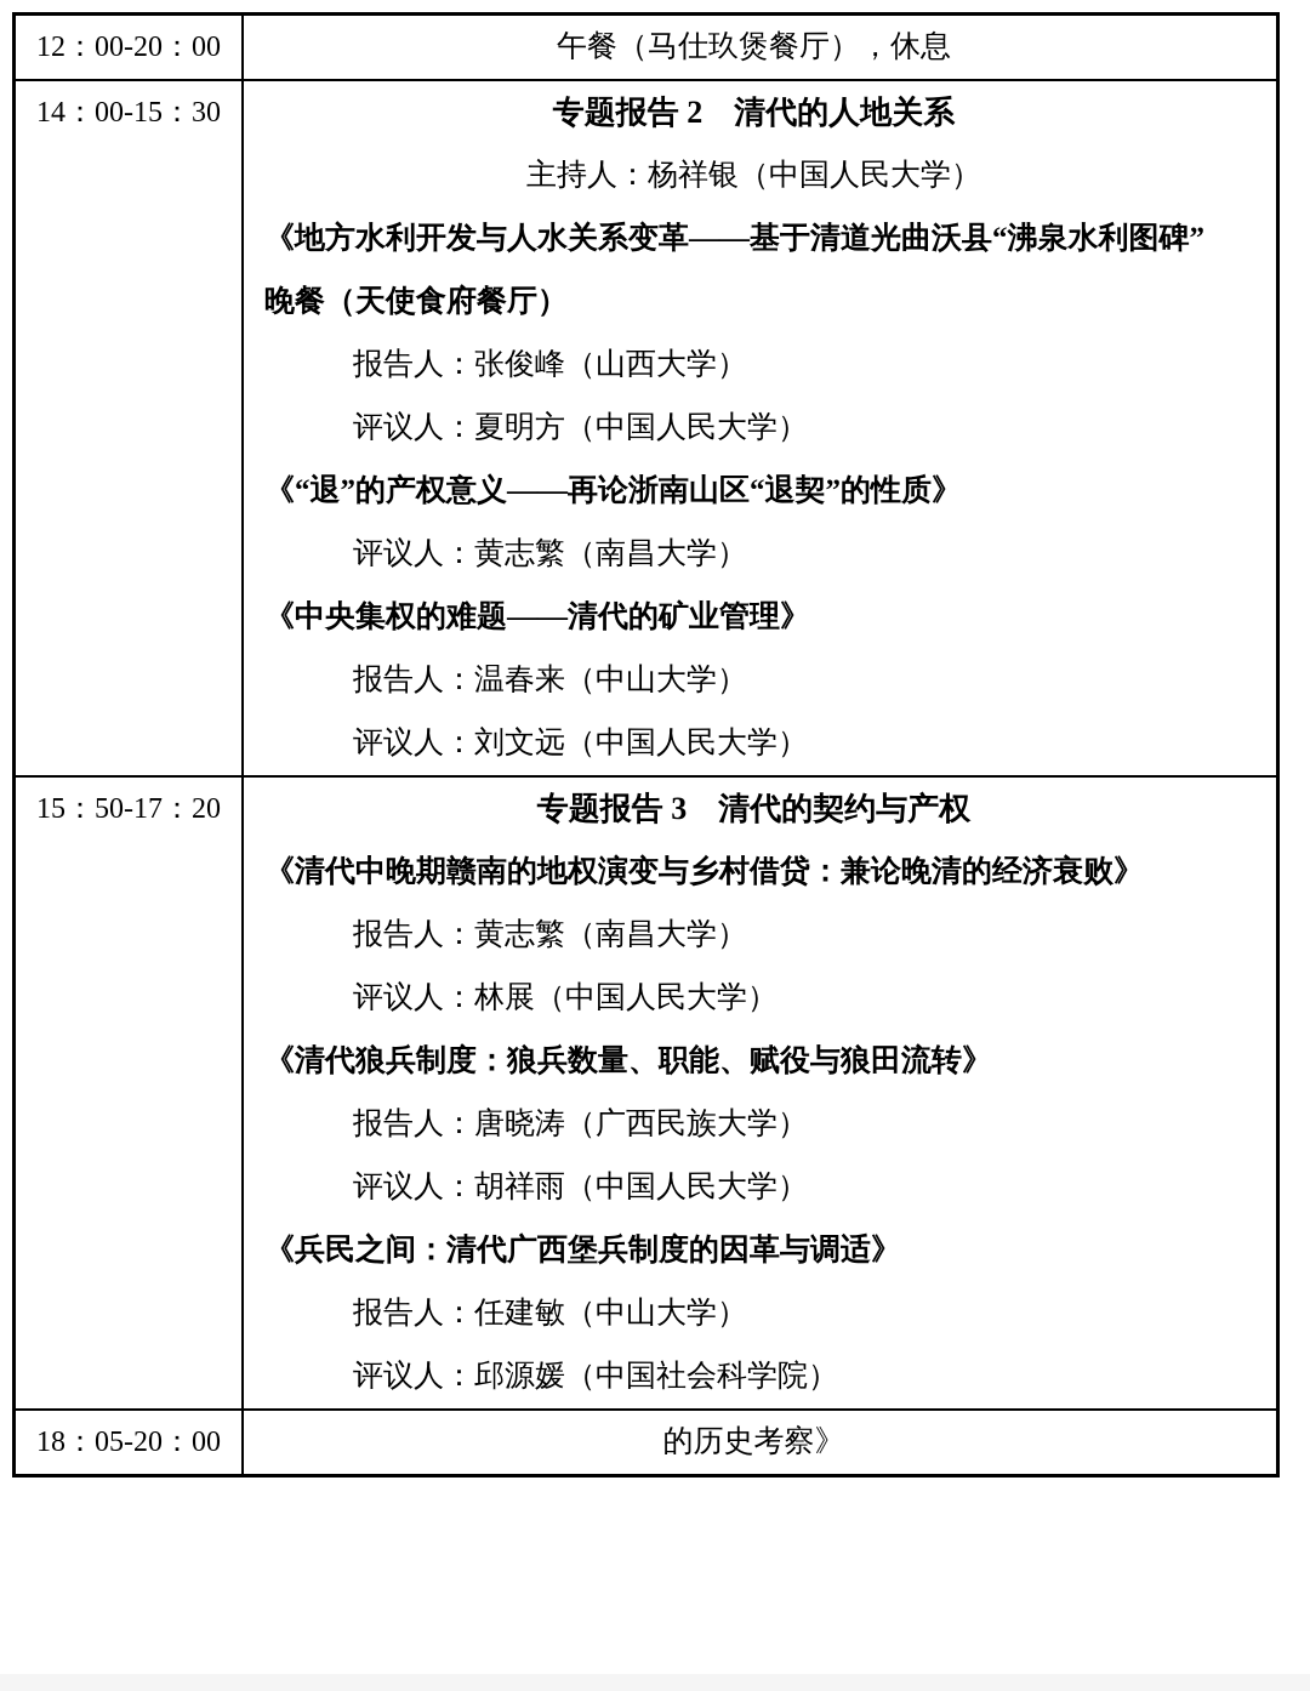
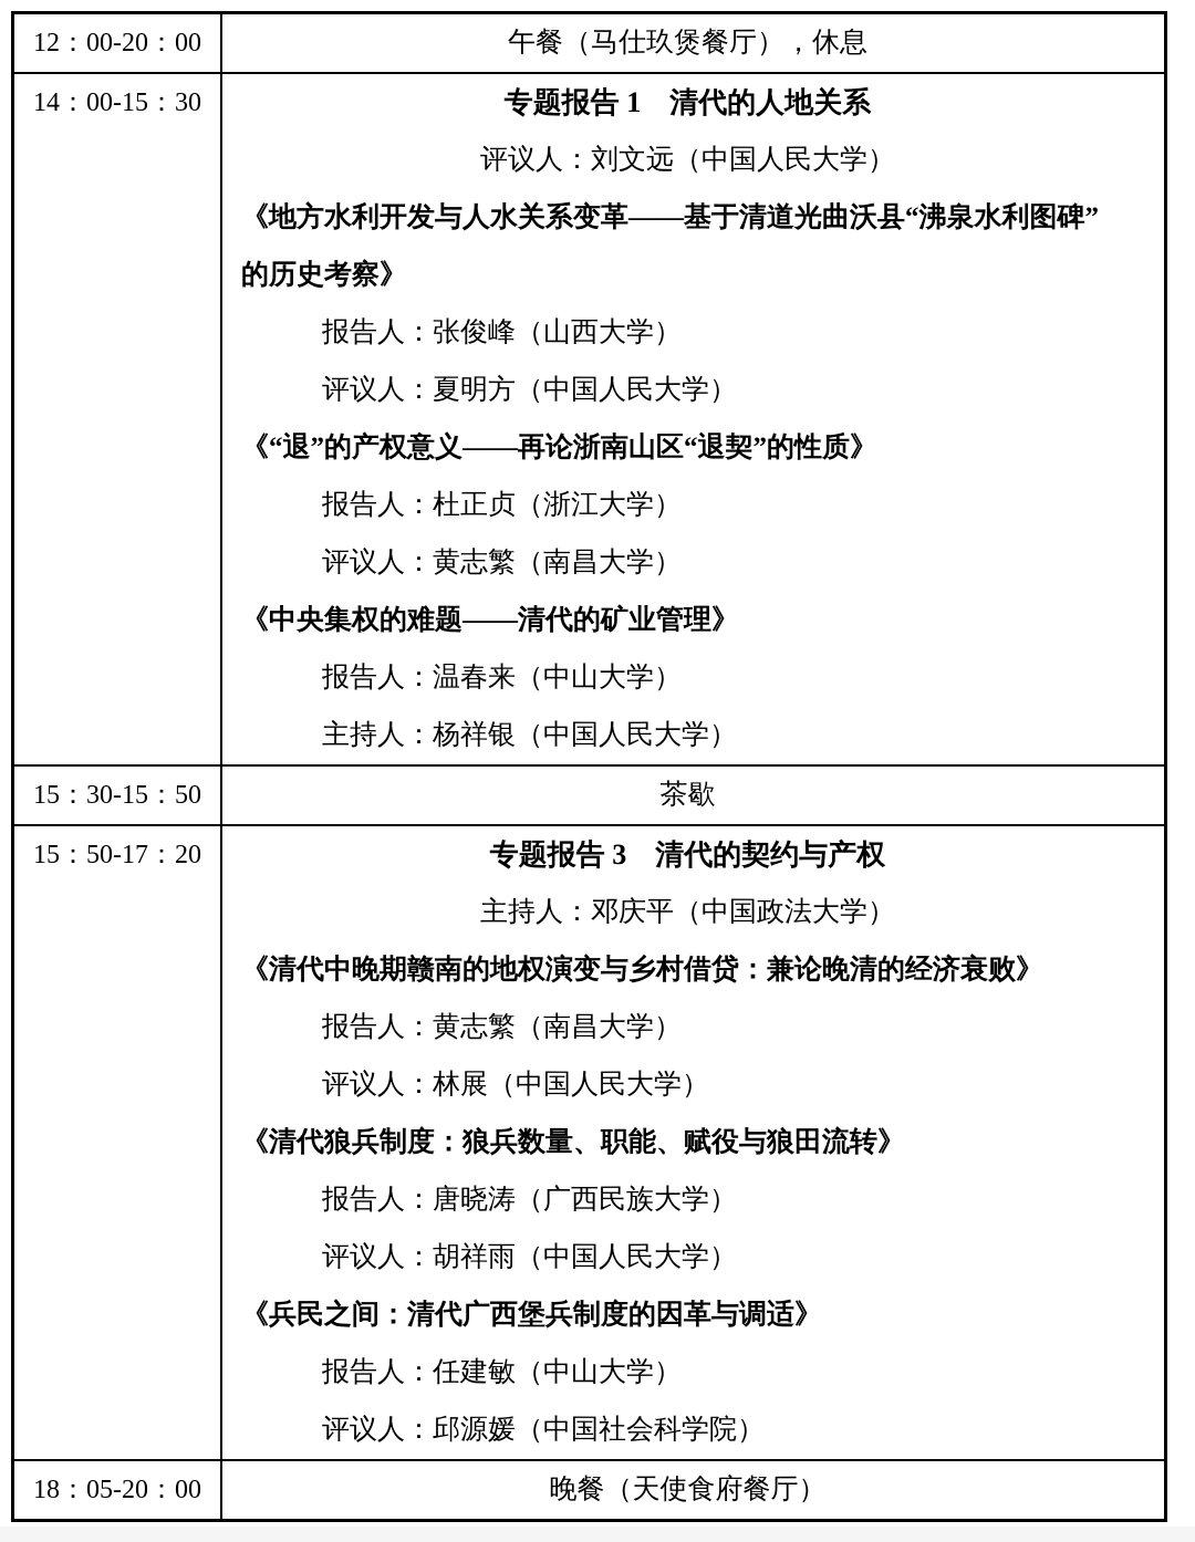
  12：00-20：00
  午餐（马仕玖煲餐厅），休息
  14：00-15：30
- 专题报告 2 清代的人地关系
+ 专题报告 1 清代的人地关系
- 主持人：杨祥银（中国人民大学）
+ 评议人：刘文远（中国人民大学）
  《地方水利开发与人水关系变革——基于清道光曲沃县“沸泉水利图碑”
- 晚餐（天使食府餐厅）
+ 的历史考察》
  报告人：张俊峰（山西大学）
  评议人：夏明方（中国人民大学）
  《“退”的产权意义——再论浙南山区“退契”的性质》
+ 报告人：杜正贞（浙江大学）
  评议人：黄志繁（南昌大学）
  《中央集权的难题——清代的矿业管理》
  报告人：温春来（中山大学）
- 评议人：刘文远（中国人民大学）
+ 主持人：杨祥银（中国人民大学）
+ 15：30-15：50
+ 茶歇
  15：50-17：20
  专题报告 3 清代的契约与产权
+ 主持人：邓庆平（中国政法大学）
  《清代中晚期赣南的地权演变与乡村借贷：兼论晚清的经济衰败》
  报告人：黄志繁（南昌大学）
  评议人：林展（中国人民大学）
  《清代狼兵制度：狼兵数量、职能、赋役与狼田流转》
  报告人：唐晓涛（广西民族大学）
  评议人：胡祥雨（中国人民大学）
  《兵民之间：清代广西堡兵制度的因革与调适》
  报告人：任建敏（中山大学）
  评议人：邱源媛（中国社会科学院）
  18：05-20：00
- 的历史考察》
+ 晚餐（天使食府餐厅）
